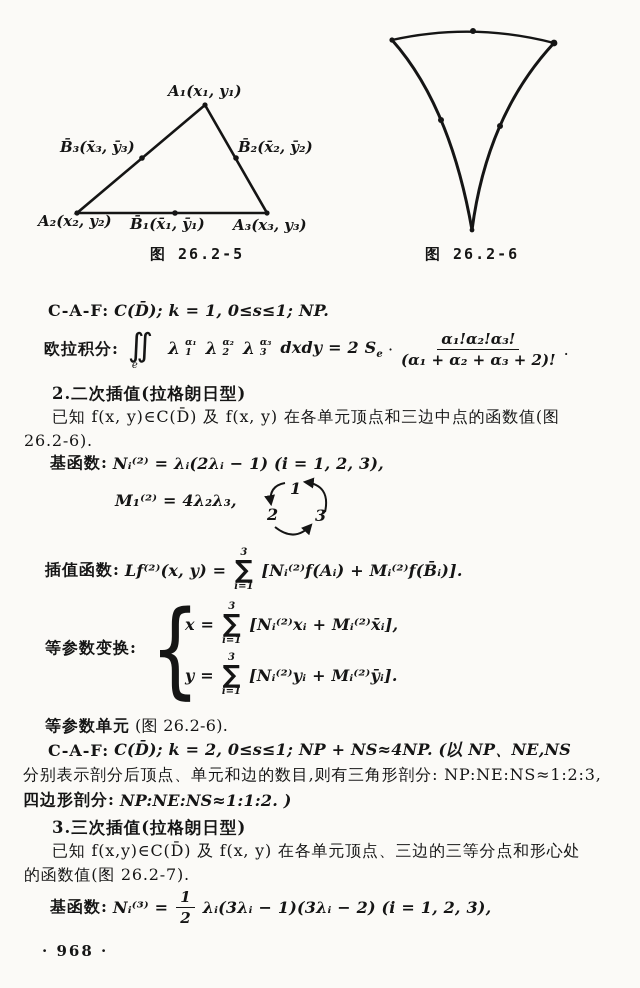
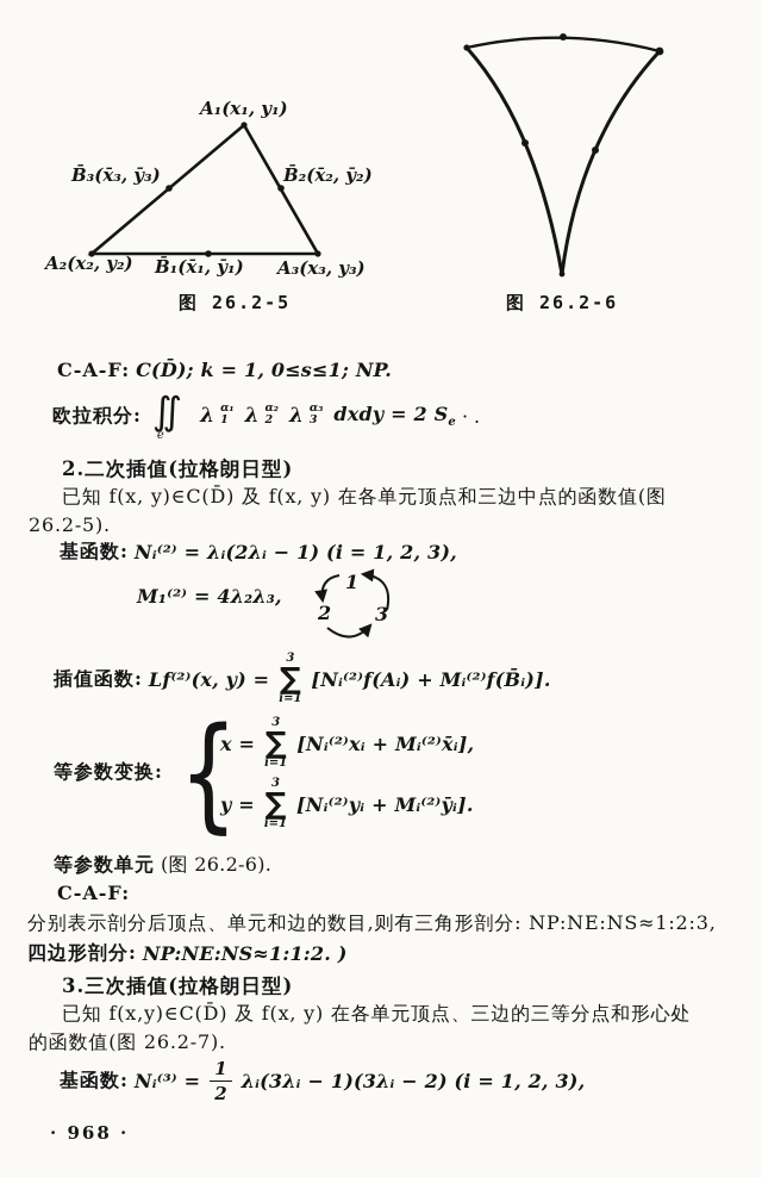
  A₁(x₁, y₁)
  B̄₃(x̄₃, ȳ₃)
  B̄₂(x̄₂, ȳ₂)
  A₂(x₂, y₂)
  B̄₁(x̄₁, ȳ₁)
  A₃(x₃, y₃)
  图 26.2-5
  图 26.2-6
  C-A-F:
  C(D̄); k = 1, 0≤s≤1; NP.
  欧拉积分:
  ∬
  e
  λ
  α₁
  1
  λ
  α₂
  2
  λ
  α₃
  3
  dxdy = 2 Se
  ·
- α₁!α₂!α₃!
- (α₁ + α₂ + α₃ + 2)!
  .
  2.二次插值(拉格朗日型)
  已知 f(x, y)∈C(D̄) 及 f(x, y) 在各单元顶点和三边中点的函数值(图
- 26.2-6).
+ 26.2-5).
  基函数:
  Nᵢ⁽²⁾ = λᵢ(2λᵢ − 1) (i = 1, 2, 3),
  M₁⁽²⁾ = 4λ₂λ₃,
  1
  2
  3
  插值函数:
  Lf⁽²⁾(x, y) =
  3
  ∑
  i=1
  [Nᵢ⁽²⁾f(Aᵢ) + Mᵢ⁽²⁾f(B̄ᵢ)].
  等参数变换:
  {
  x =
  3
  ∑
  i=1
  [Nᵢ⁽²⁾xᵢ + Mᵢ⁽²⁾x̄ᵢ],
  y =
  3
  ∑
  i=1
  [Nᵢ⁽²⁾yᵢ + Mᵢ⁽²⁾ȳᵢ].
  等参数单元
  (图 26.2-6).
  C-A-F:
- C(D̄); k = 2, 0≤s≤1; NP + NS≈4NP. (以 NP、NE,NS
  分别表示剖分后顶点、单元和边的数目,则有三角形剖分: NP:NE:NS≈1:2:3,
  四边形剖分:
  NP:NE:NS≈1:1:2. )
  3.三次插值(拉格朗日型)
  已知 f(x,y)∈C(D̄) 及 f(x, y) 在各单元顶点、三边的三等分点和形心处
  的函数值(图 26.2-7).
  基函数:
  Nᵢ⁽³⁾ =
  1
  2
  λᵢ(3λᵢ − 1)(3λᵢ − 2) (i = 1, 2, 3),
  · 968 ·
